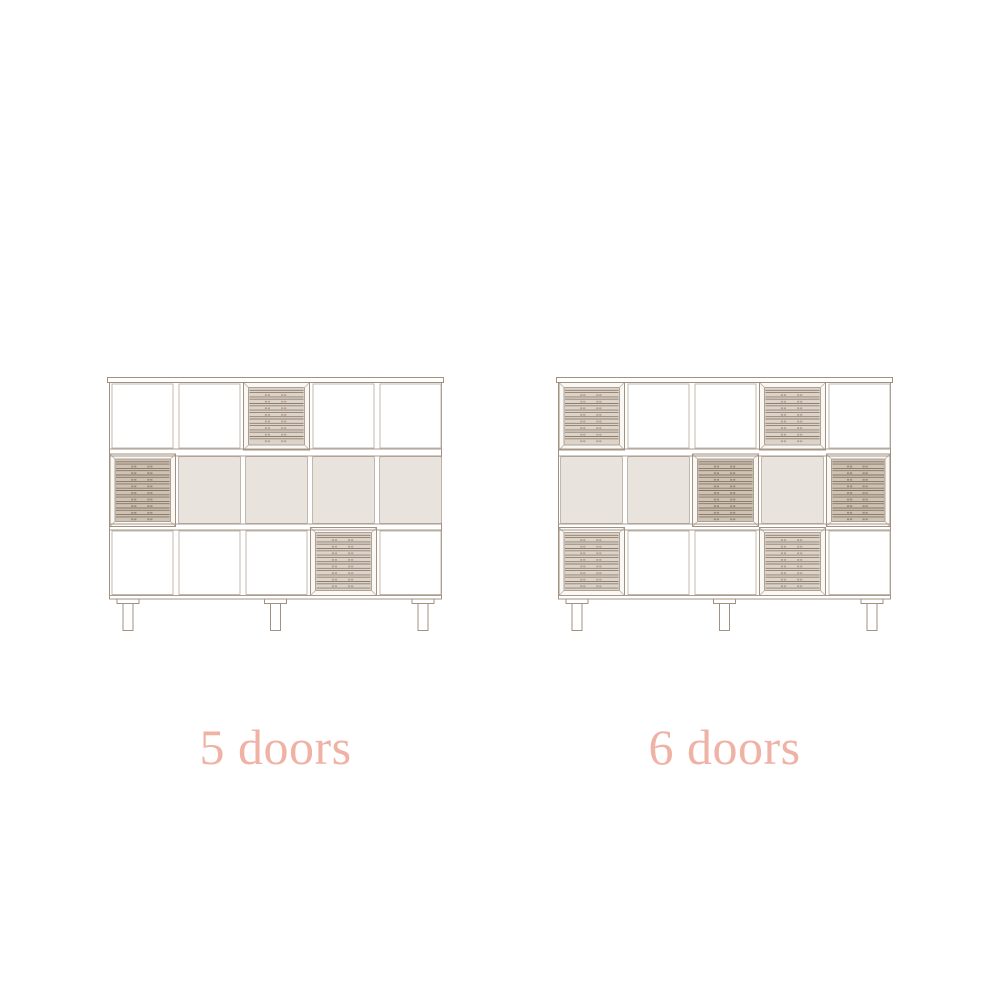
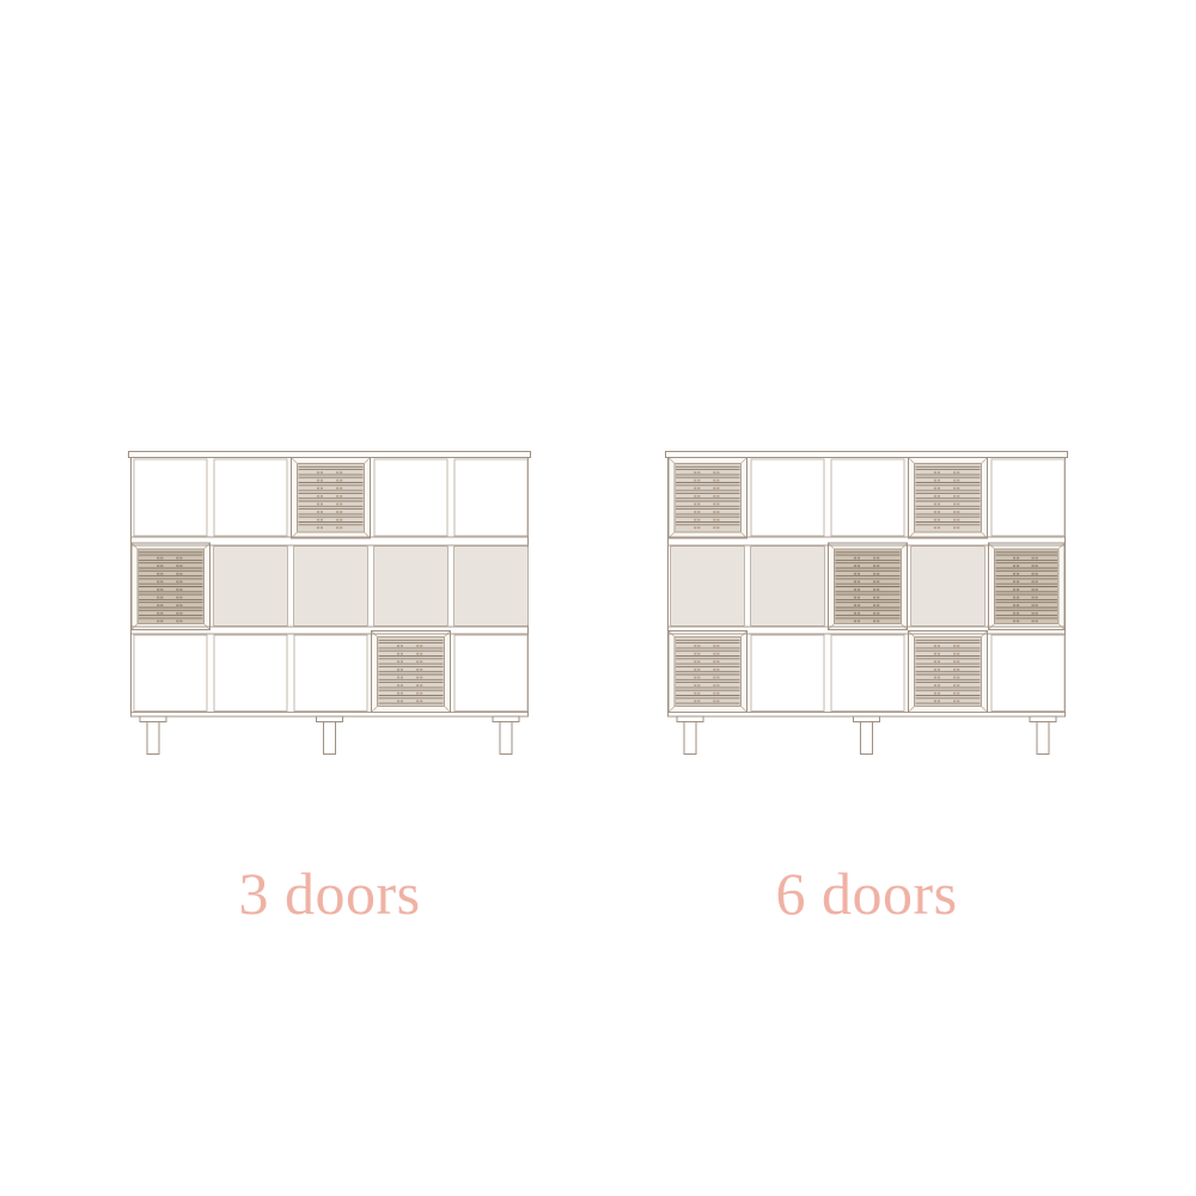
- 5 doors
+ 3 doors
  6 doors
